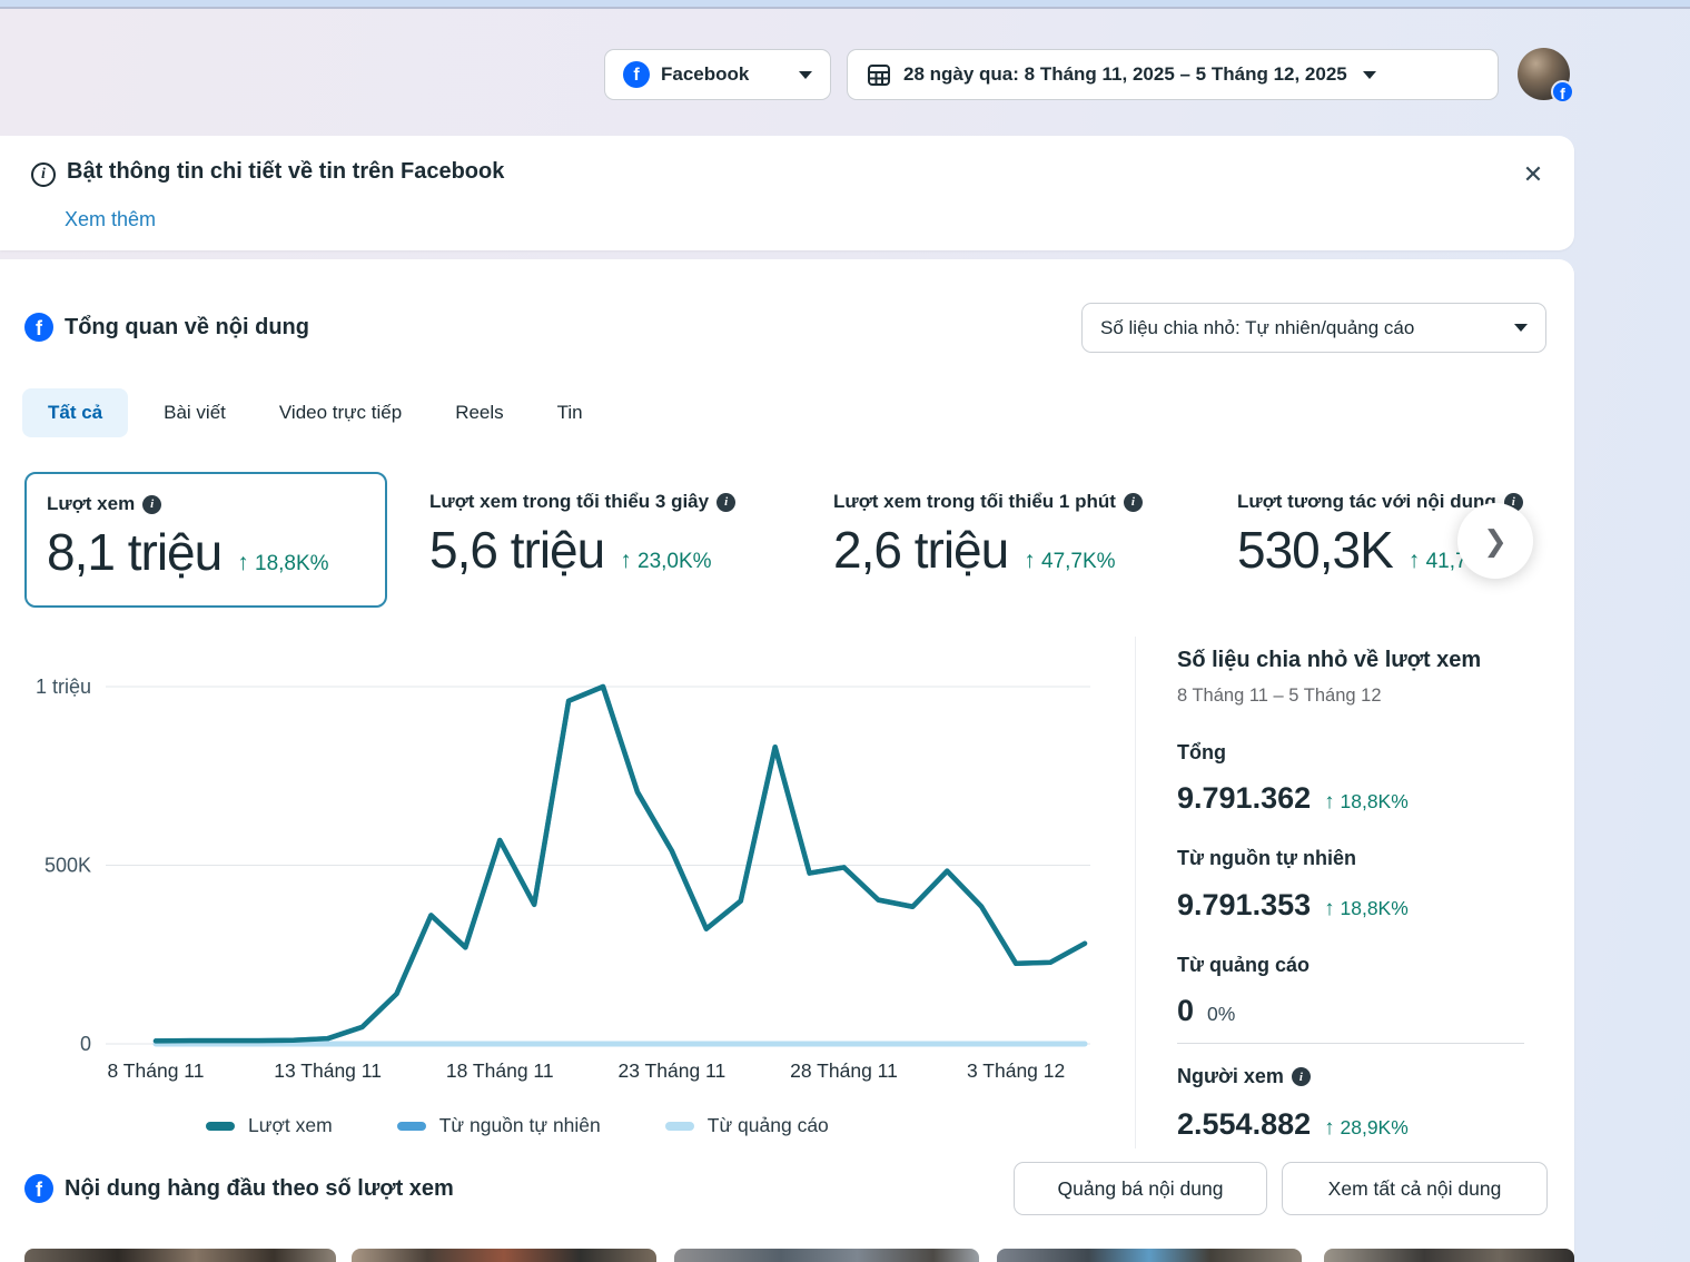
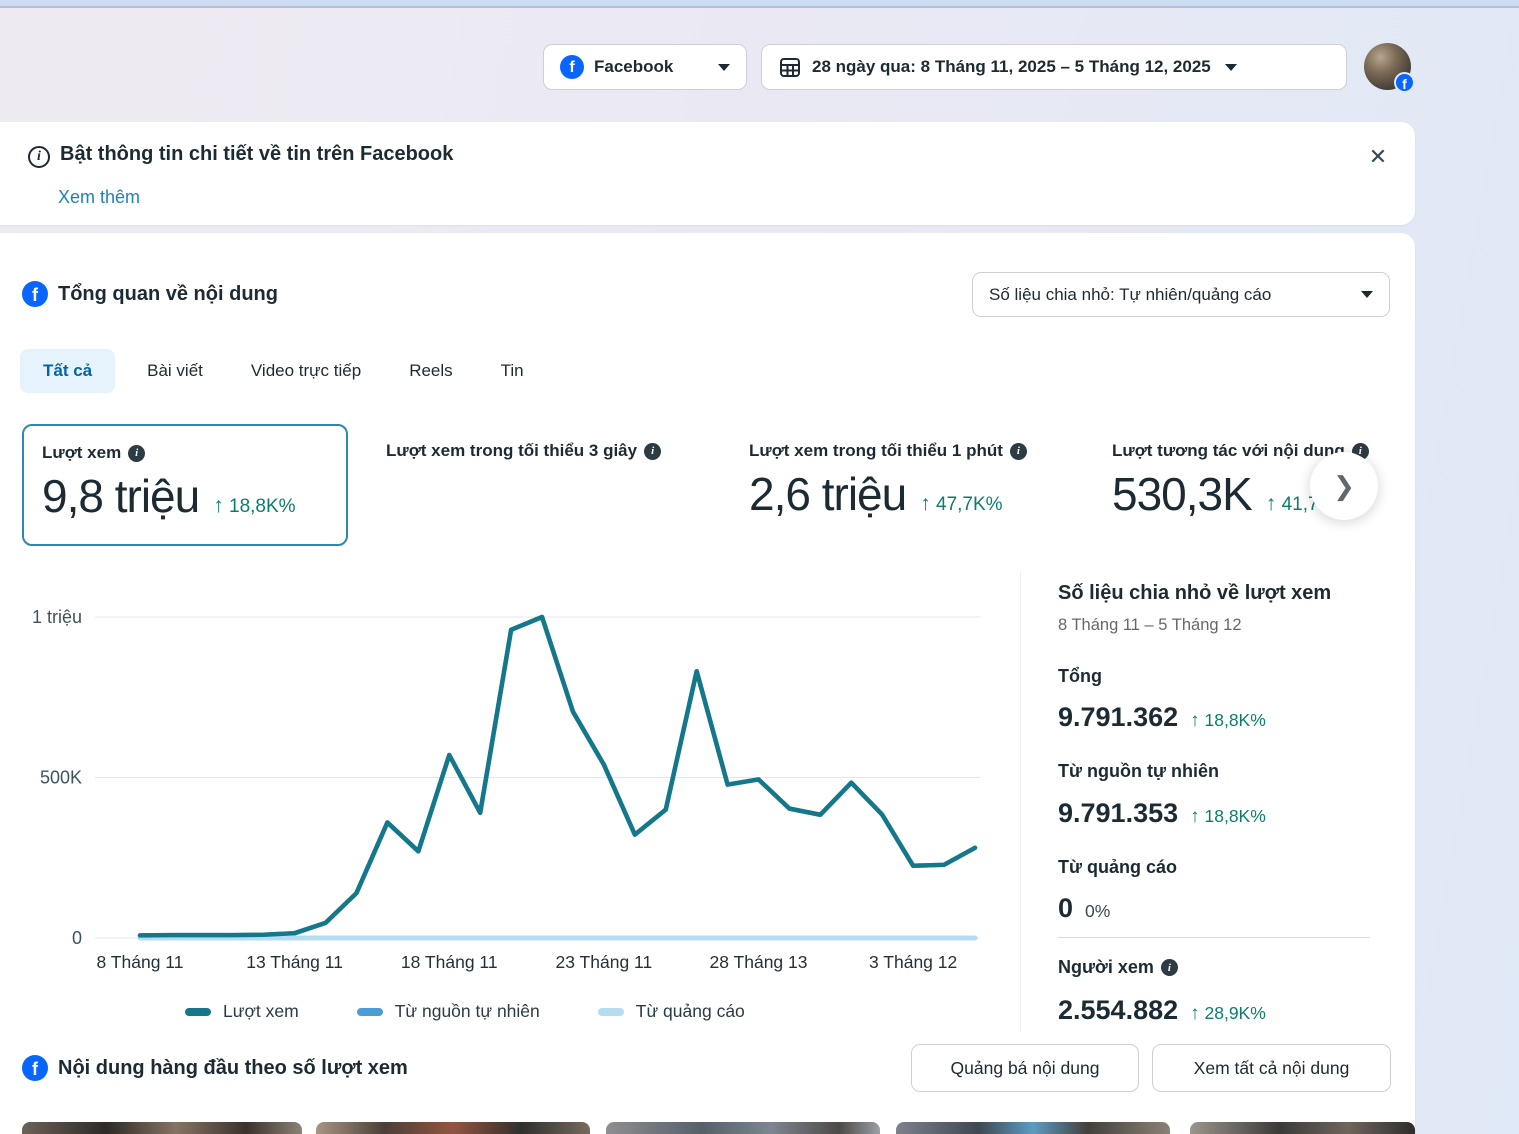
  f
  Facebook
  28 ngày qua: 8 Tháng 11, 2025 – 5 Tháng 12, 2025
  f
  i
  Bật thông tin chi tiết về tin trên Facebook
  Xem thêm
  ✕
  f
  Tổng quan về nội dung
  Số liệu chia nhỏ: Tự nhiên/quảng cáo
  Tất cả
  Bài viết
  Video trực tiếp
  Reels
  Tin
  Lượt xem
  i
- 8,1 triệu
+ 9,8 triệu
  ↑ 18,8K%
  Lượt xem trong tối thiểu 3 giây
  i
- 5,6 triệu
- ↑ 23,0K%
  Lượt xem trong tối thiểu 1 phút
  i
  2,6 triệu
  ↑ 47,7K%
  Lượt tương tác với nội dung
  i
  530,3K
  ↑ 41,7
  ❯
  0
  500K
  1 triệu
  8 Tháng 11
  13 Tháng 11
  18 Tháng 11
  23 Tháng 11
- 28 Tháng 11
+ 28 Tháng 13
  3 Tháng 12
  Lượt xem
  Từ nguồn tự nhiên
  Từ quảng cáo
  Số liệu chia nhỏ về lượt xem
  8 Tháng 11 – 5 Tháng 12
  Tổng
  9.791.362
  ↑ 18,8K%
  Từ nguồn tự nhiên
  9.791.353
  ↑ 18,8K%
  Từ quảng cáo
  0
  0%
  Người xem
  i
  2.554.882
  ↑ 28,9K%
  f
  Nội dung hàng đầu theo số lượt xem
  Quảng bá nội dung
  Xem tất cả nội dung
